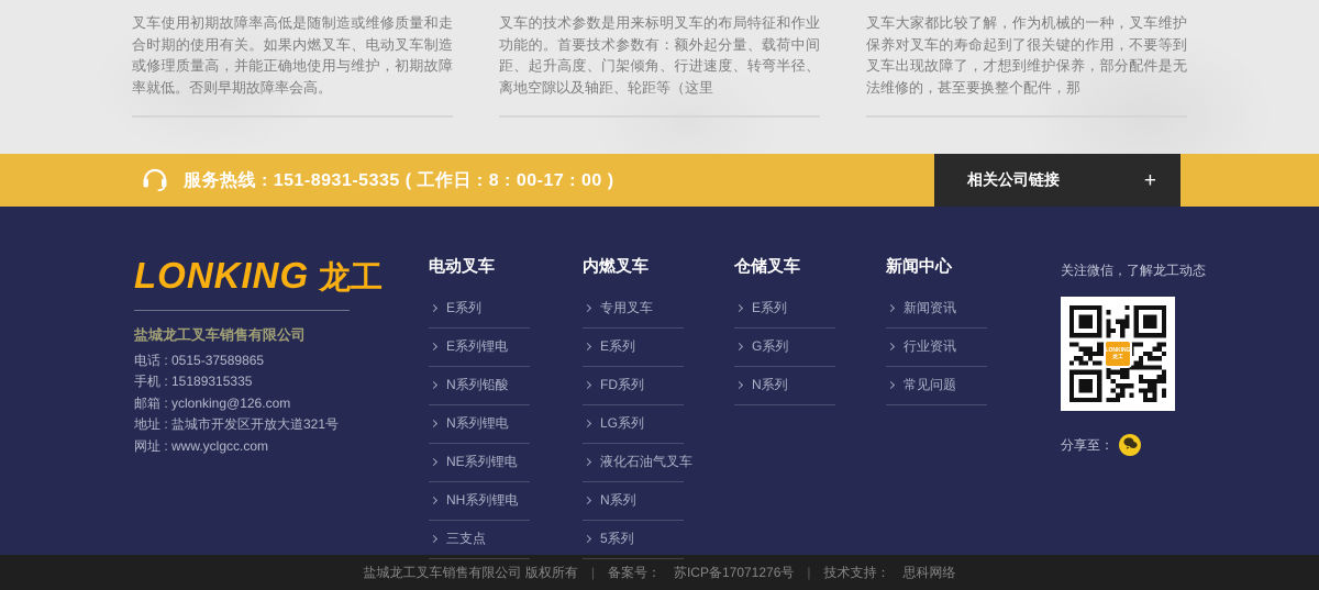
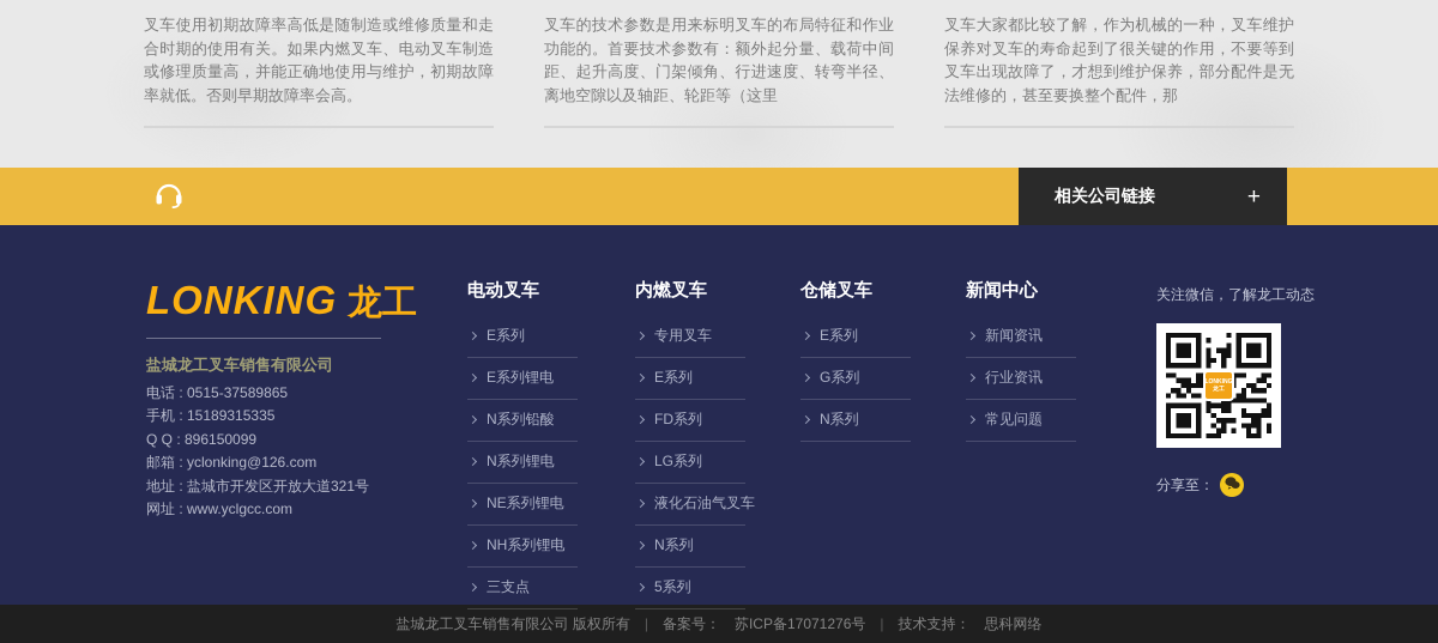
  叉车使用初期故障率高低是随制造或维修质量和走合时期的使用有关。如果内燃叉车、电动叉车制造或修理质量高，并能正确地使用与维护，初期故障率就低。否则早期故障率会高。
  叉车的技术参数是用来标明叉车的布局特征和作业功能的。首要技术参数有：额外起分量、载荷中间距、起升高度、门架倾角、行进速度、转弯半径、离地空隙以及轴距、轮距等（这里
  叉车大家都比较了解，作为机械的一种，叉车维护保养对叉车的寿命起到了很关键的作用，不要等到叉车出现故障了，才想到维护保养，部分配件是无法维修的，甚至要换整个配件，那
- 服务热线 : 151-8931-5335 ( 工作日 : 8 : 00-17 : 00 )
  相关公司链接
  +
  LONKING 龙工
  盐城龙工叉车销售有限公司
  电话 : 0515-37589865
  手机 : 15189315335
+ Q Q : 896150099
  邮箱 : yclonking@126.com
  地址 : 盐城市开发区开放大道321号
  网址 : www.yclgcc.com
  电动叉车
  E系列
  E系列锂电
  N系列铅酸
  N系列锂电
  NE系列锂电
  NH系列锂电
  三支点
  内燃叉车
  专用叉车
  E系列
  FD系列
  LG系列
  液化石油气叉车
  N系列
  5系列
  仓储叉车
  E系列
  G系列
  N系列
  新闻中心
  新闻资讯
  行业资讯
  常见问题
  关注微信，了解龙工动态
  分享至：
  盐城龙工叉车销售有限公司 版权所有
  |
  备案号：
  苏ICP备17071276号
  |
  技术支持：
  思科网络
